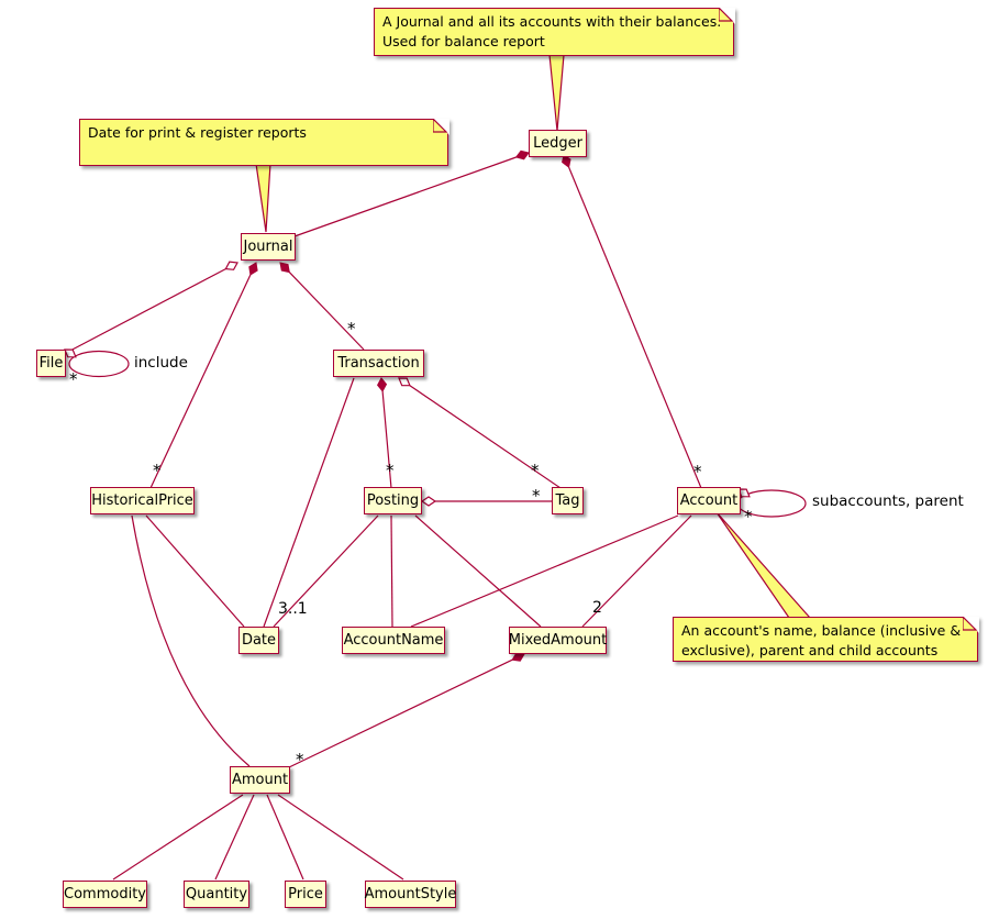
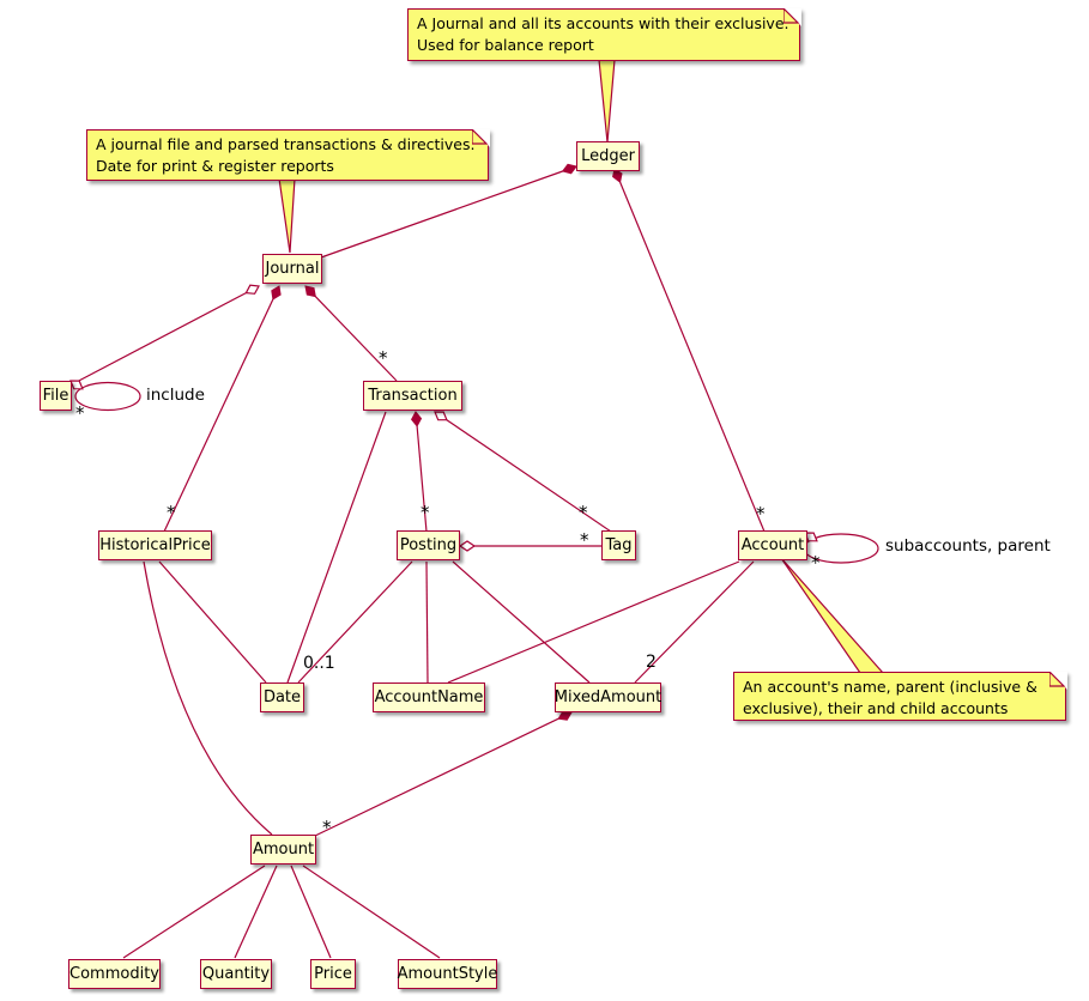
- A Journal and all its accounts with their balances.
+ A Journal and all its accounts with their exclusive.
  Used for balance report
+ A journal file and parsed transactions & directives.
  Date for print & register reports
- An account's name, balance (inclusive &
+ An account's name, parent (inclusive &
- exclusive), parent and child accounts
+ exclusive), their and child accounts
  Ledger
  Journal
  File
  Transaction
  HistoricalPrice
  Posting
  Tag
  Account
  Date
  AccountName
  MixedAmount
  Amount
  Commodity
  Quantity
  Price
  AmountStyle
  include
  subaccounts, parent
  *
  *
  *
  *
  *
  *
  *
  *
  *
- 3..1
+ 0..1
  2
